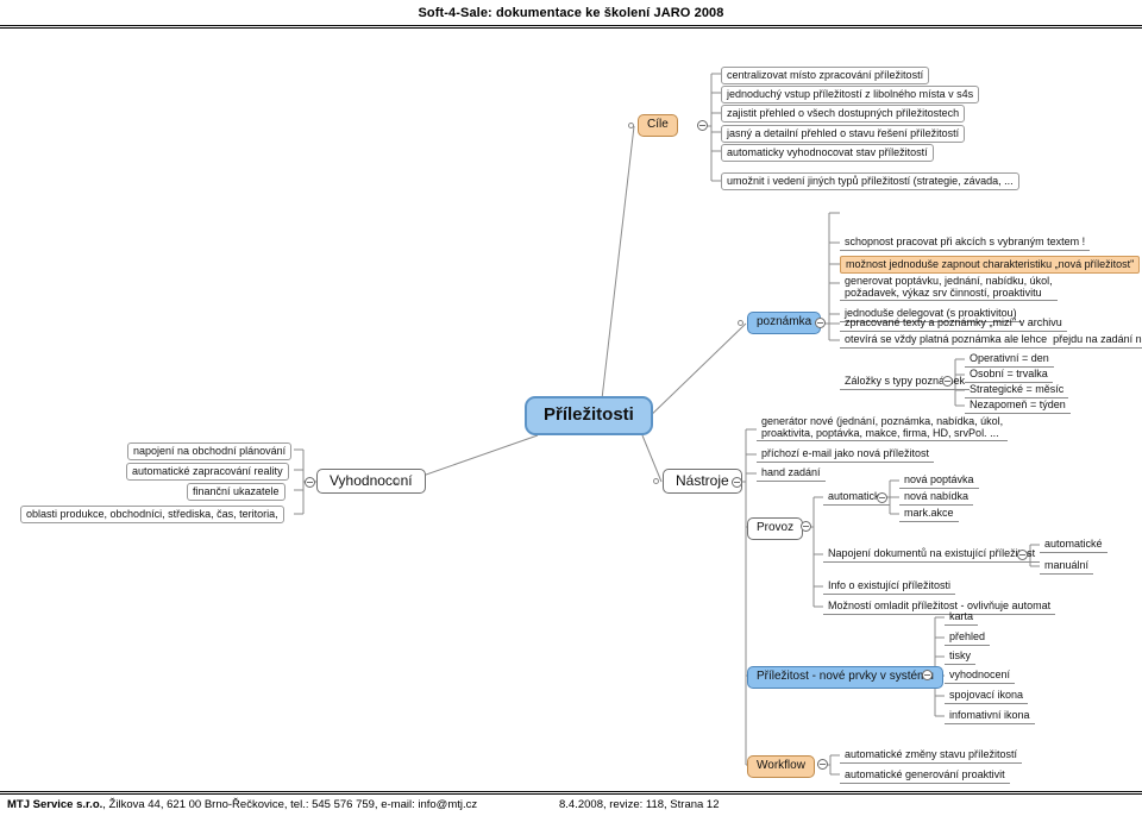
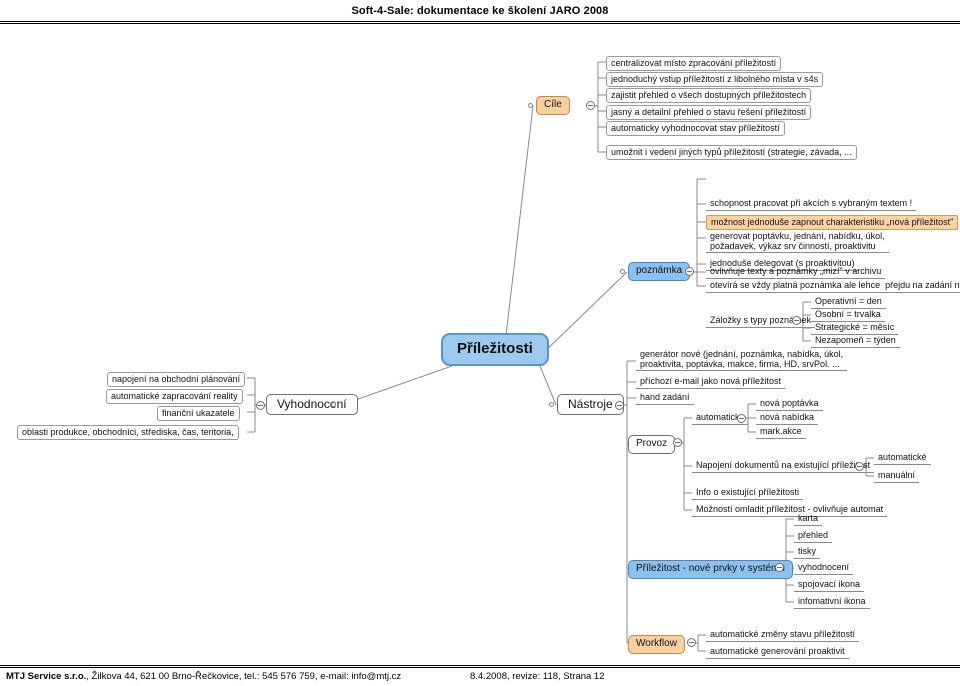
  Soft-4-Sale: dokumentace ke školení JARO 2008
  Příležitosti
  Cíle
  centralizovat místo zpracování příležitostí
  jednoduchý vstup příležitostí z libolného místa v s4s
  zajistit přehled o všech dostupných příležitostech
  jasný a detailní přehled o stavu řešení příležitostí
  automaticky vyhodnocovat stav příležitostí
  umožnit i vedení jiných typů příležitostí (strategie, závada, ...
  poznámka
  schopnost pracovat při akcích s vybraným textem !
  možnost jednoduše zapnout charakteristiku „nová příležitost"
  generovat poptávku, jednání, nabídku, úkol,
  požadavek, výkaz srv činností, proaktivitu
  jednoduše delegovat (s proaktivitou)
- zpracované texty a poznámky „mizí" v archivu
+ ovlivňuje texty a poznámky „mizí" v archivu
  otevírá se vždy platná poznámka ale lehce přejdu na zadání n
  Záložky s typy poznek
  Operativní = den
  Osobní = trvalka
  Strategické = měsíc
  Nezapomeň = týden
  Nástroje
  generátor nové (jednání, poznámka, nabídka, úkol,
  proaktivita, poptávka, makce, firma, HD, srvPol. ...
  příchozí e-mail jako nová příležitost
  hand zadání
  Provoz
  automatic
  nová poptávka
  nová nabídka
  mark.akce
  Napojení dokumentů na existující příležst
  automatické
  manuální
  Info o existující příležitosti
  Možností omladit příležitost - ovlivňuje automat
  Příležitost - nové prvky v systé
  karta
  přehled
  tisky
  vyhodnocení
  spojovací ikona
  infomativní ikona
  Workflow
  automatické změny stavu příležitostí
  automatické generování proaktivit
  Vyhodnocní
  napojení na obchodní plánování
  automatické zapracování reality
  finanční ukazatele
  oblasti produkce, obchodníci, střediska, čas, teritoria,
  MTJ Service s.r.o., Žilkova 44, 621 00 Brno-Řečkovice, tel.: 545 576 759, e-mail: info@mtj.cz
  8.4.2008, revize: 118, Strana 12
